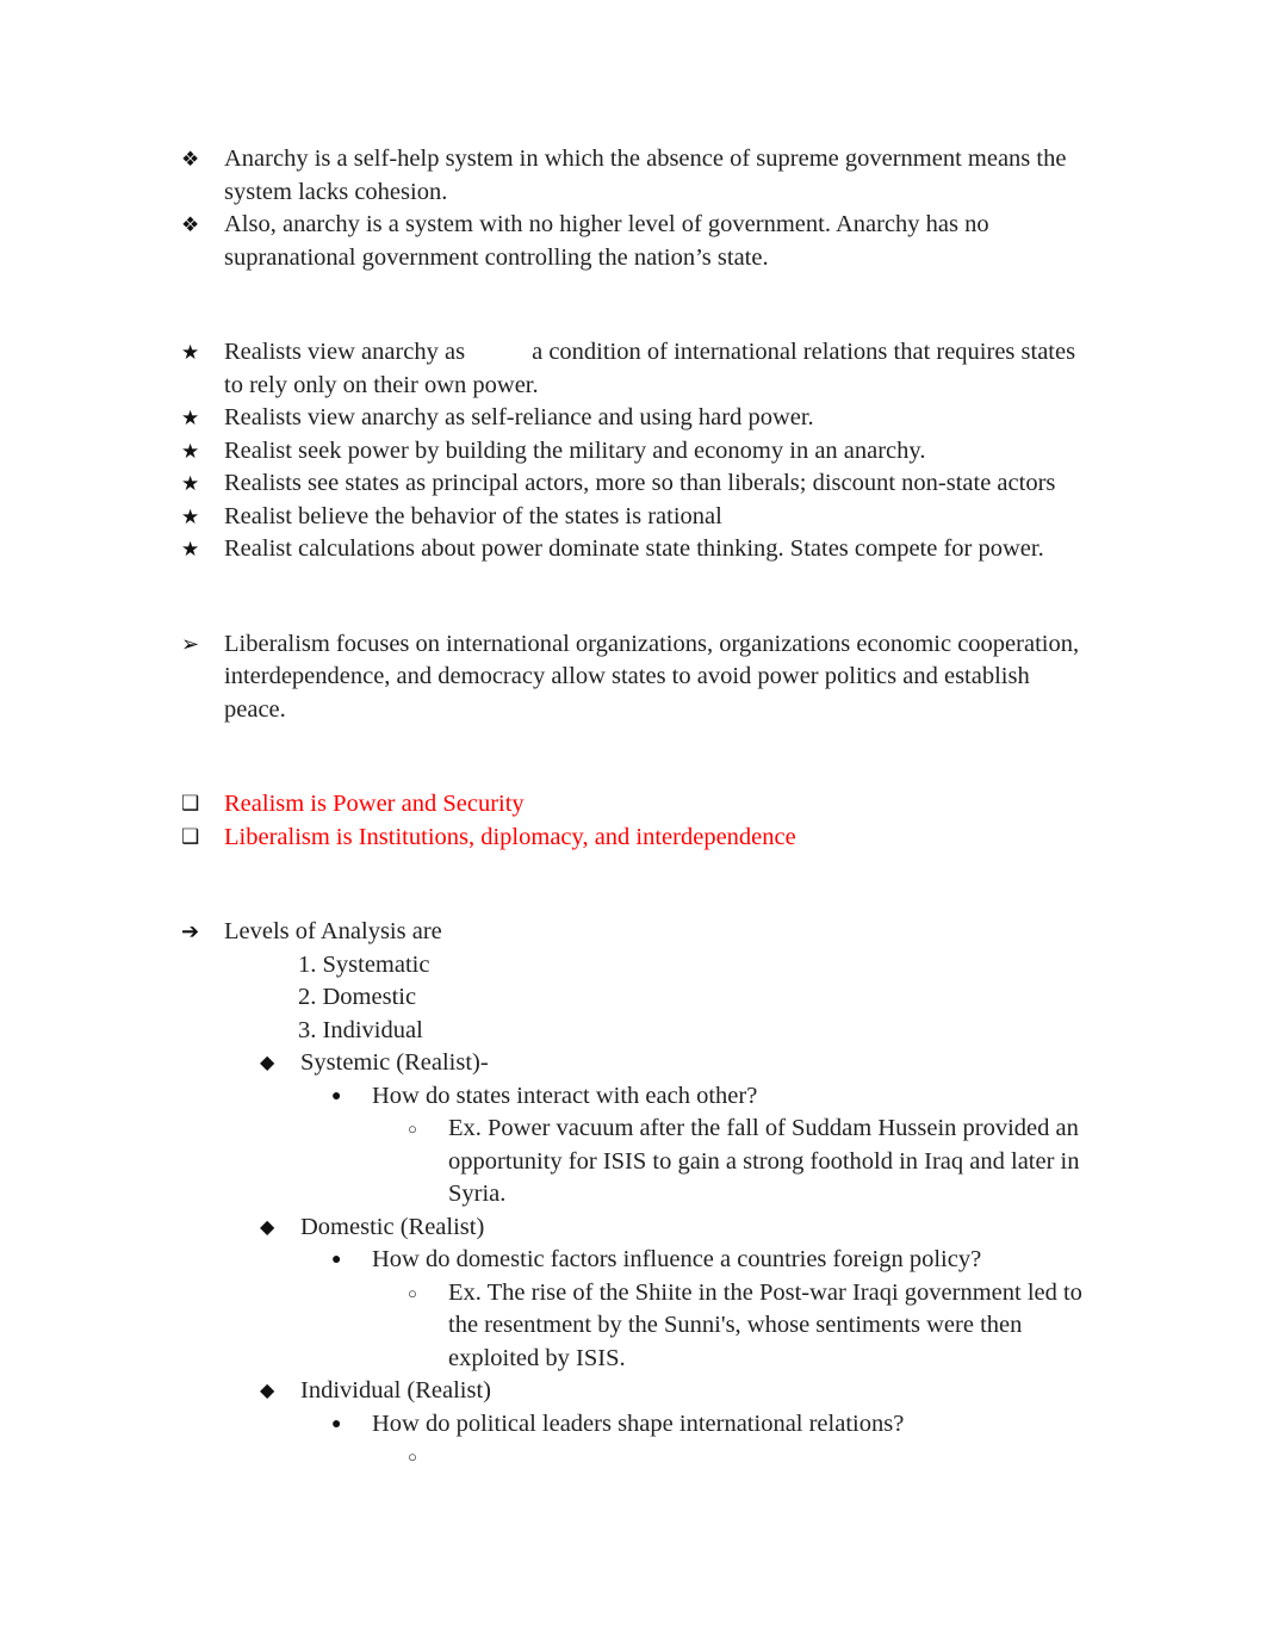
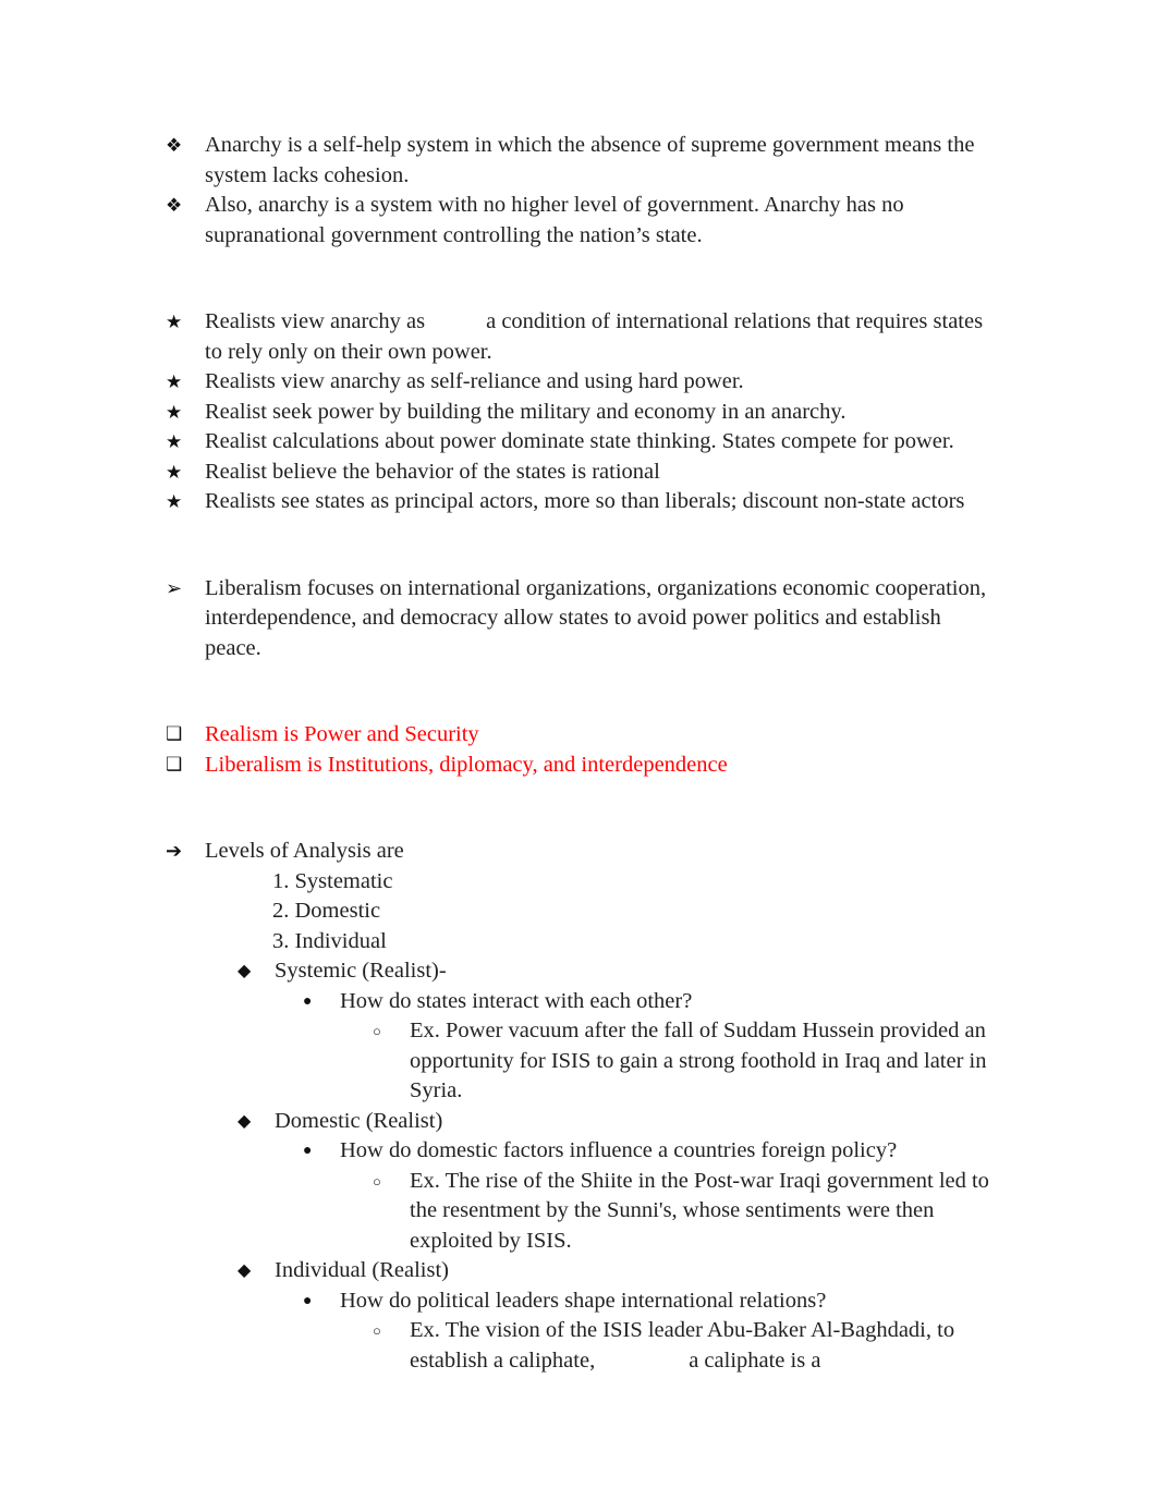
  ❖
  Anarchy is a self-help system in which the absence of supreme government means the system lacks cohesion.
  ❖
  Also, anarchy is a system with no higher level of government. Anarchy has no supranational government controlling the nation’s state.
  ★
  Realists view anarchy as a condition of international relations that requires states to rely only on their own power.
  ★
  Realists view anarchy as self-reliance and using hard power.
  ★
  Realist seek power by building the military and economy in an anarchy.
  ★
- Realists see states as principal actors, more so than liberals; discount non-state actors
+ Realist calculations about power dominate state thinking. States compete for power.
  ★
  Realist believe the behavior of the states is rational
  ★
- Realist calculations about power dominate state thinking. States compete for power.
+ Realists see states as principal actors, more so than liberals; discount non-state actors
  ➢
  Liberalism focuses on international organizations, organizations economic cooperation, interdependence, and democracy allow states to avoid power politics and establish peace.
  ❑
  Realism is Power and Security
  ❑
  Liberalism is Institutions, diplomacy, and interdependence
  ➔
  Levels of Analysis are
  1. Systematic
  2. Domestic
  3. Individual
  ◆
  Systemic (Realist)-
  ●
  How do states interact with each other?
  ○
  Ex. Power vacuum after the fall of Suddam Hussein provided an opportunity for ISIS to gain a strong foothold in Iraq and later in Syria.
  ◆
  Domestic (Realist)
  ●
  How do domestic factors influence a countries foreign policy?
  ○
  Ex. The rise of the Shiite in the Post-war Iraqi government led to the resentment by the Sunni's, whose sentiments were then exploited by ISIS.
  ◆
  Individual (Realist)
  ●
  How do political leaders shape international relations?
  ○
+ Ex. The vision of the ISIS leader Abu-Baker Al-Baghdadi, to establish a caliphate, a caliphate is a
